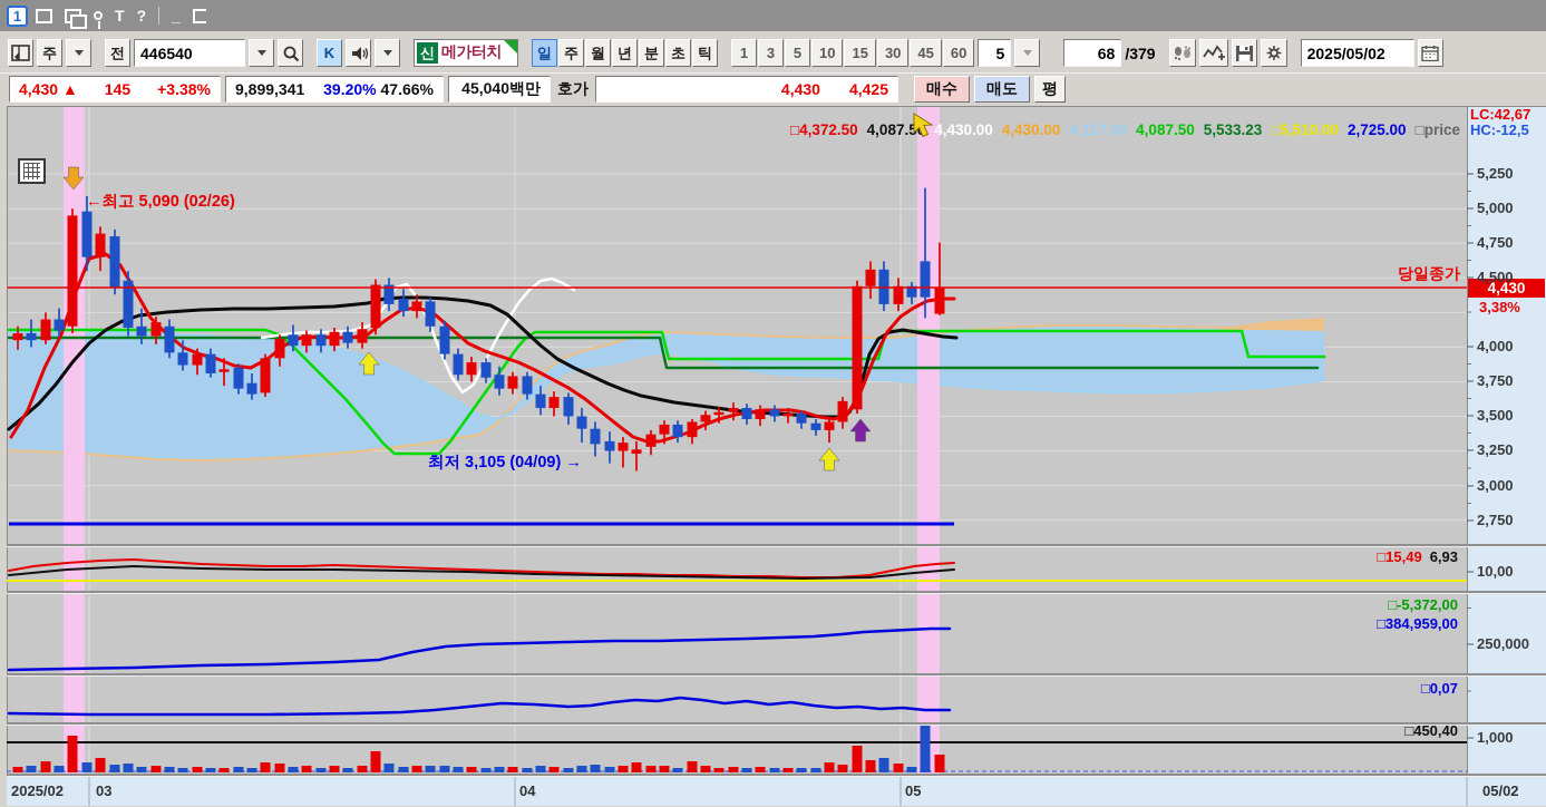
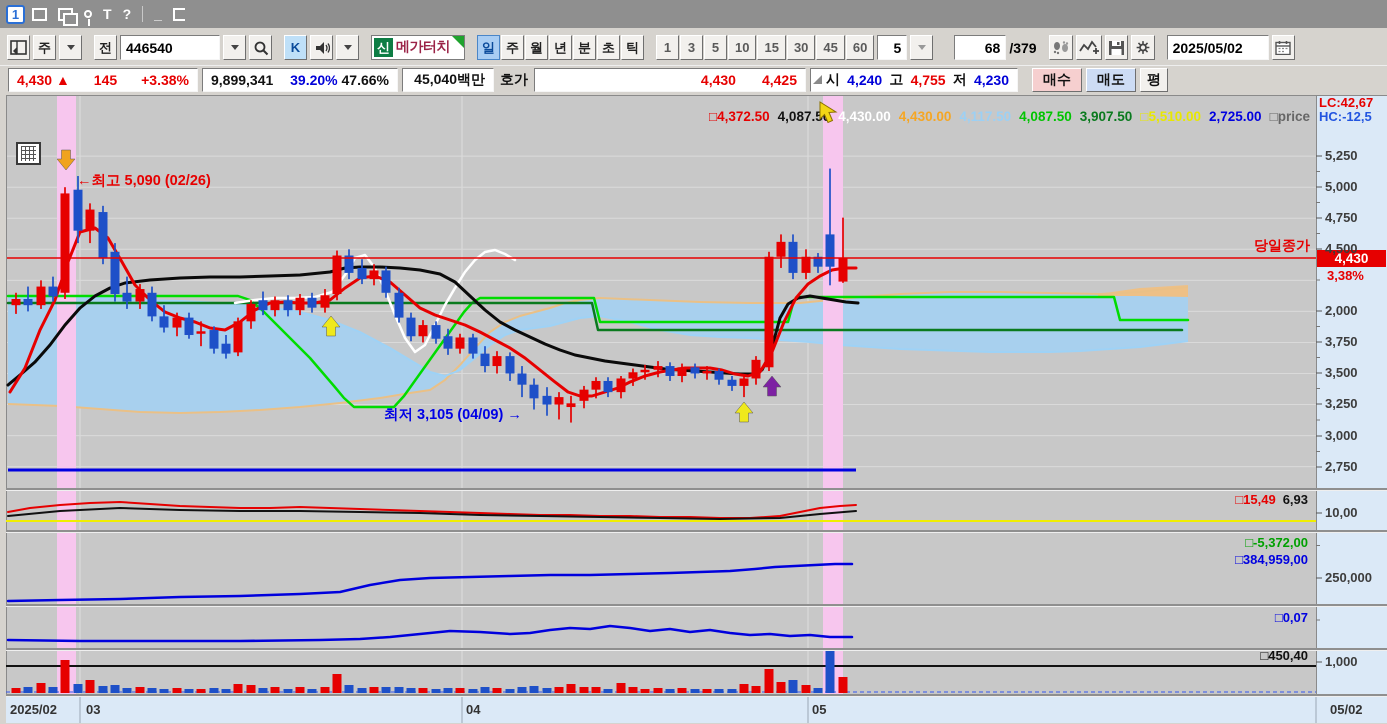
  1
  T
  ?
  _
  주
  전
  446540
  K
  신
  메가터치
  일
  주
  월
  년
  분
  초
  틱
  1
  3
  5
  10
  15
  30
  45
  60
  5
  68
  /379
  2025/05/02
  4,430 ▲
  145
  +3.38%
  9,899,341
  39.20% 47.66%
  45,040백만
  호가
  4,430
  4,425
+ 시
+ 4,240
+ 고
+ 4,755
+ 저
+ 4,230
  매수
  매도
  평
  □4,372.50
  4,087.5
  4,430.00
  4,430.00
  4,117.50
  4,087.50
- 5,533.23
+ 3,907.50
  □5,510.00
  2,725.00
  □price
  ←최고 5,090 (02/26)
  최저 3,105 (04/09) →
  당일종가
  LC:42,67
  HC:-12,5
  4,430
  3,38%
  5,250
  5,000
  4,750
  4,500
- 4,000
+ 2,000
  3,750
  3,500
  3,250
  3,000
  2,750
  10,00
  250,000
  1,000
  □15,49 6,93
  □-5,372,00
  □384,959,00
  □0,07
  □450,40
  2025/02
  03
  04
  05
  05/02
